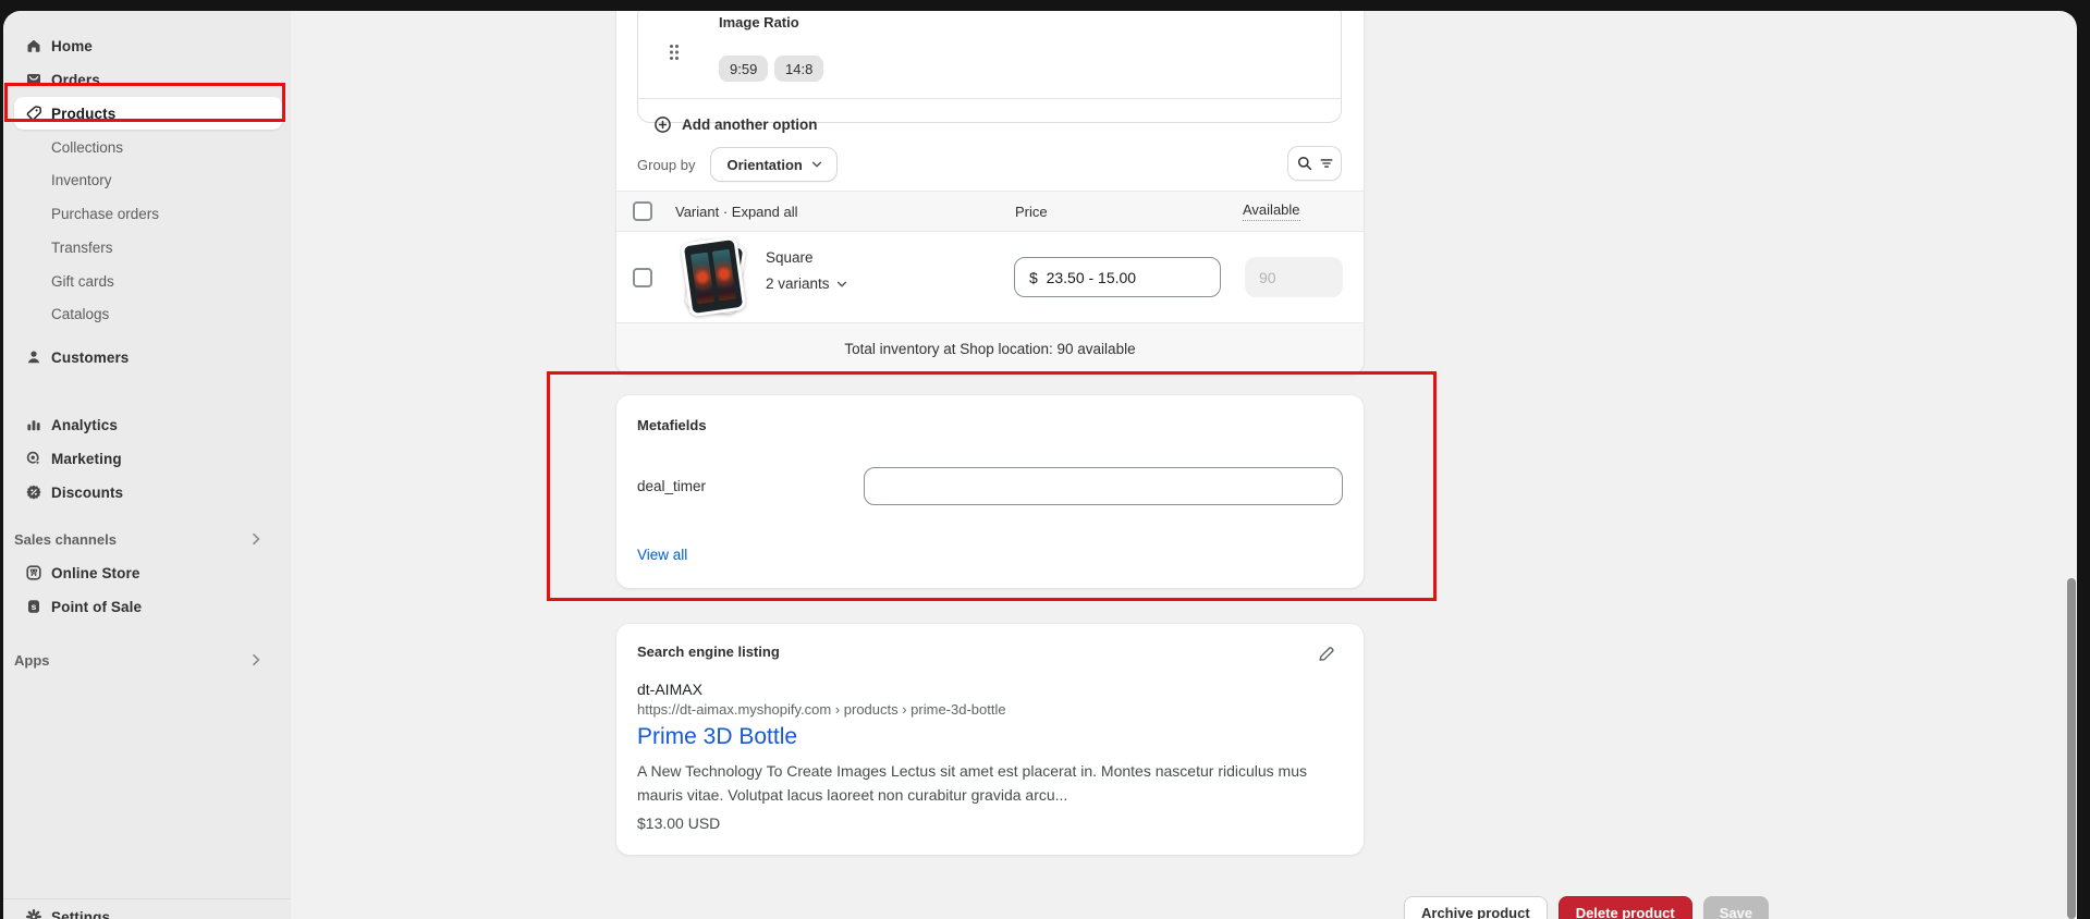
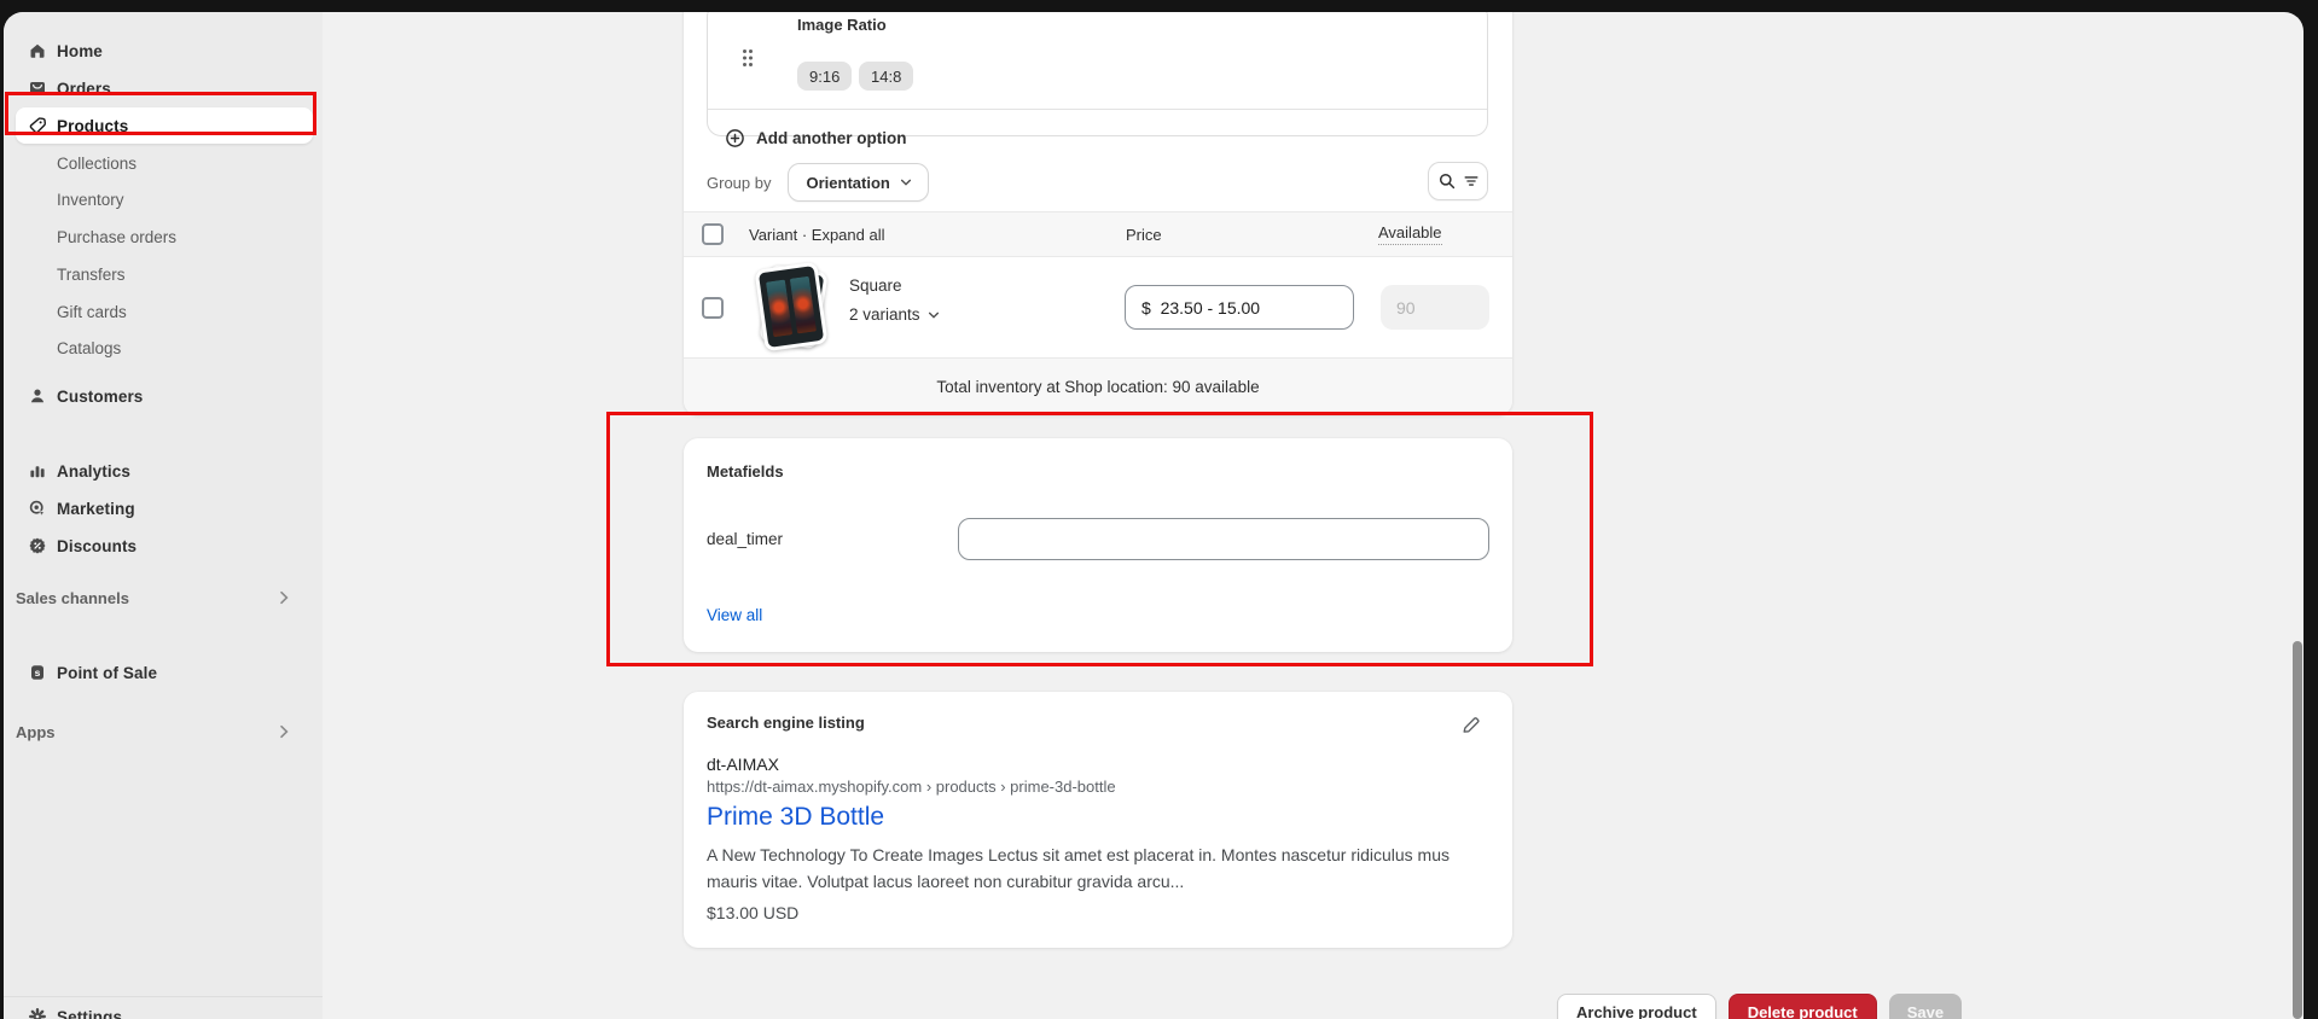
  Home
  Orders
  Products
  Collections
  Inventory
  Purchase orders
  Transfers
  Gift cards
  Catalogs
  Customers
  Analytics
  Marketing
  Discounts
  Sales channels
- Online Store
  s
  Point of Sale
  Apps
  Settings
  Image Ratio
- 9:59
+ 9:16
  14:8
  Add another option
  Group by
  Orientation
  Variant · Expand all
  Price
  Available
  Square
  2 variants
  $ 23.50 - 15.00
  90
  Total inventory at Shop location: 90 available
  Metafields
  deal_timer
  View all
  Search engine listing
  dt-AIMAX
  https://dt-aimax.myshopify.com › products › prime-3d-bottle
  Prime 3D Bottle
  A New Technology To Create Images Lectus sit amet est placerat in. Montes nascetur ridiculus mus mauris vitae. Volutpat lacus laoreet non curabitur gravida arcu...
  $13.00 USD
  Archive product
  Delete product
  Save
